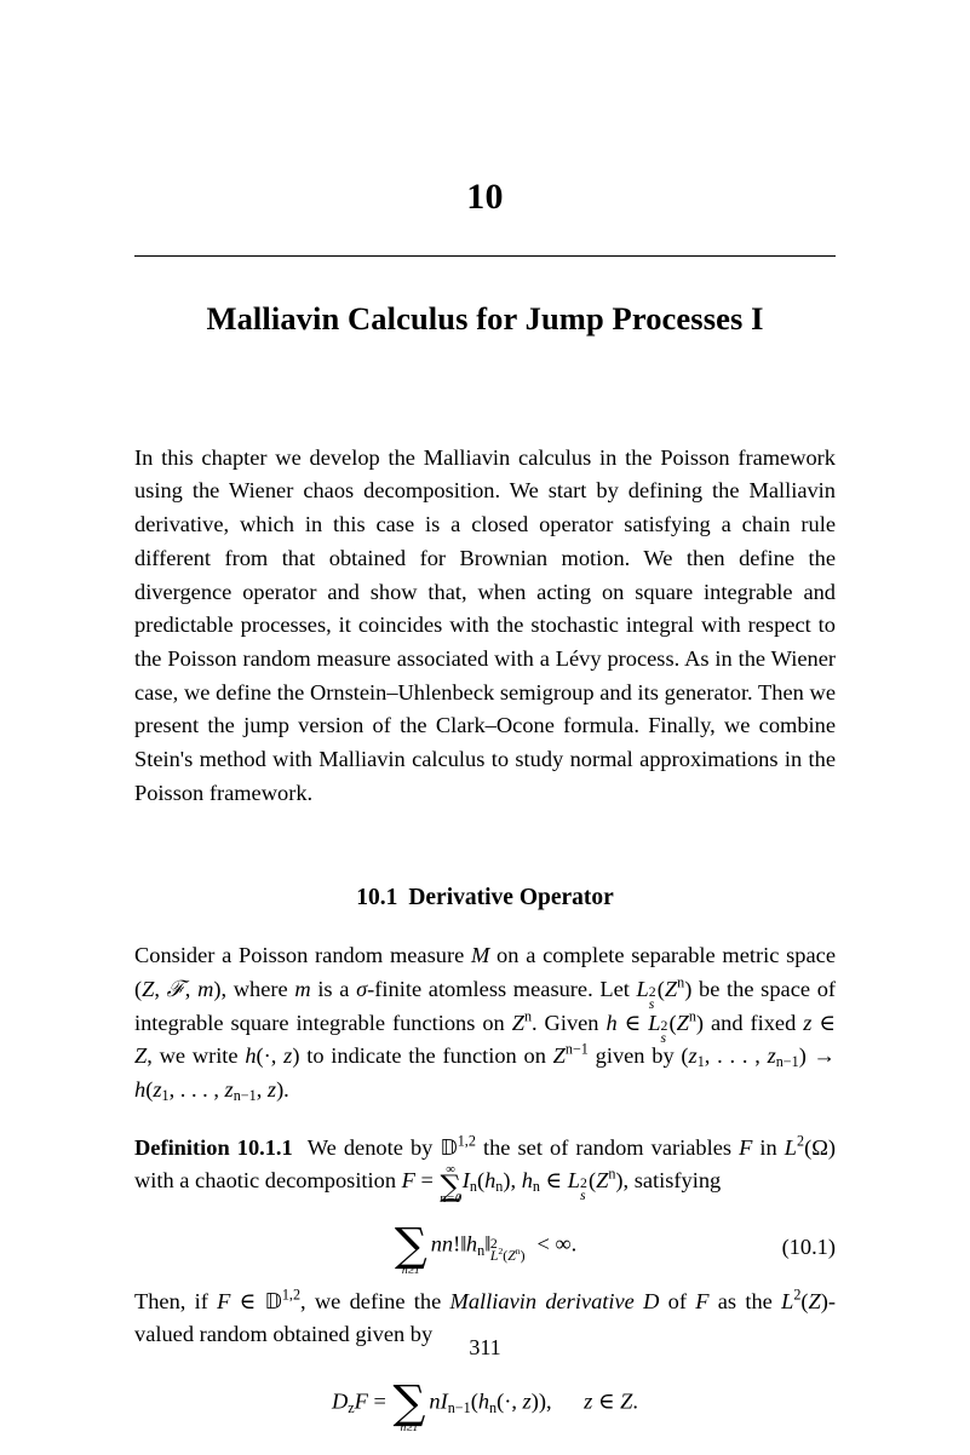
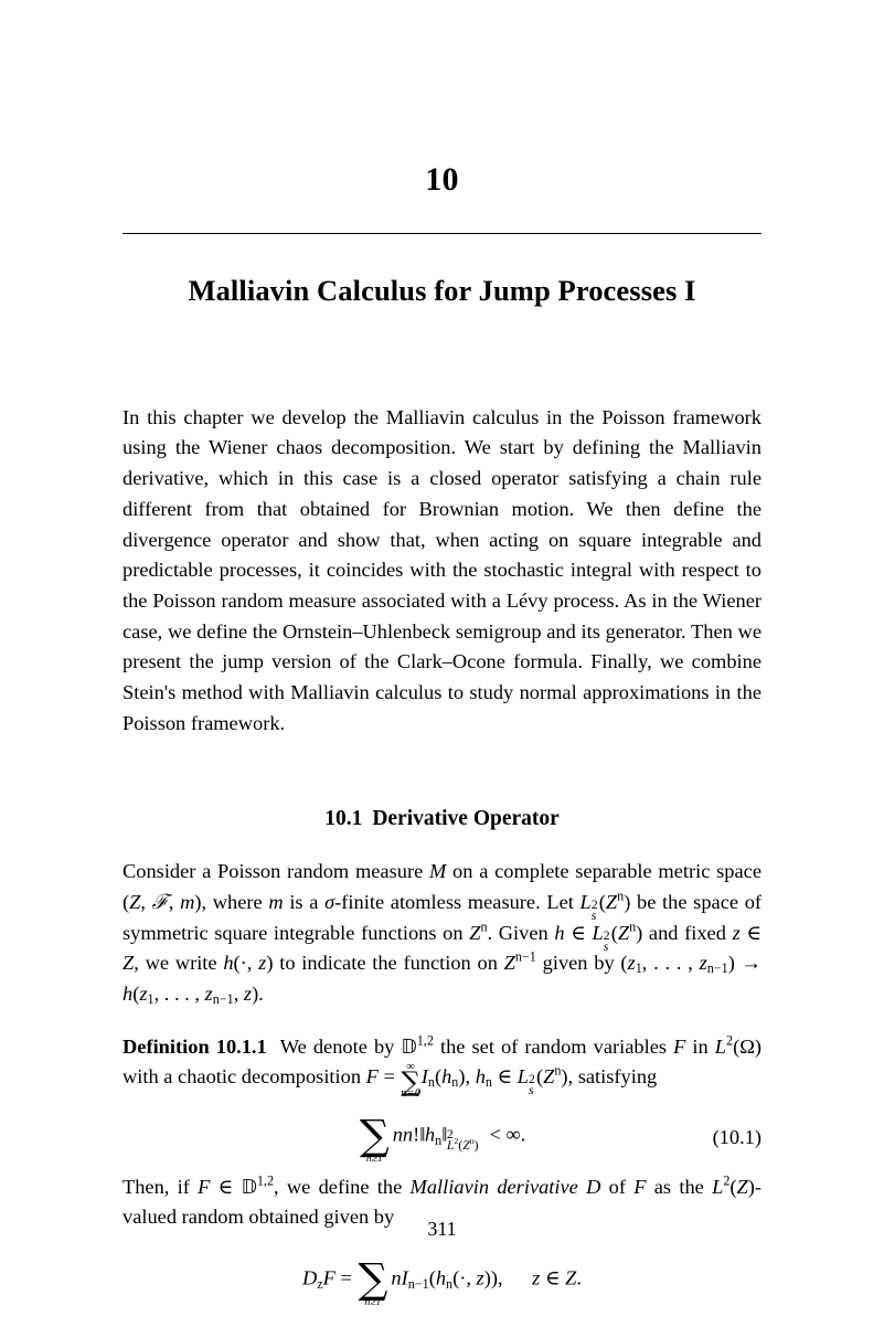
  10
  Malliavin Calculus for Jump Processes I
  In this chapter we develop the Malliavin calculus in the Poisson framework using the Wiener chaos decomposition. We start by defining the Malliavin derivative, which in this case is a closed operator satisfying a chain rule different from that obtained for Brownian motion. We then define the divergence operator and show that, when acting on square integrable and predictable processes, it coincides with the stochastic integral with respect to the Poisson random measure associated with a Lévy process. As in the Wiener case, we define the Ornstein–Uhlenbeck semigroup and its generator. Then we present the jump version of the Clark–Ocone formula. Finally, we combine Stein's method with Malliavin calculus to study normal approximations in the Poisson framework.
  10.1 Derivative Operator
  Consider a Poisson random measure M on a complete separable metric space (Z, ℱ, m), where m is a σ-finite atomless measure. Let L
  2
  s
- (Zn) be the space of integrable square integrable functions on Zn. Given h ∈ L
+ (Zn) be the space of symmetric square integrable functions on Zn. Given h ∈ L
  2
  s
  (Zn) and fixed z ∈ Z, we write h(·, z) to indicate the function on Zn−1 given by (z1, . . . , zn−1) → h(z1, . . . , zn−1, z).
  Definition 10.1.1 We denote by 𝔻1,2 the set of random variables F in L2(Ω) with a chaotic decomposition F =
  ∞
  ∑
  n=0
  In(hn), hn ∈ L
  2
  s
  (Zn), satisfying
  ∑
  n≥1
  nn!‖hn‖
  2
  L2(Zn)
  < ∞.
  (10.1)
  Then, if F ∈ 𝔻1,2, we define the Malliavin derivative D of F as the L2(Z)-valued random obtained given by
  DzF =
  ∑
  n≥1
  nIn−1(hn(·, z)), z ∈ Z.
  311
